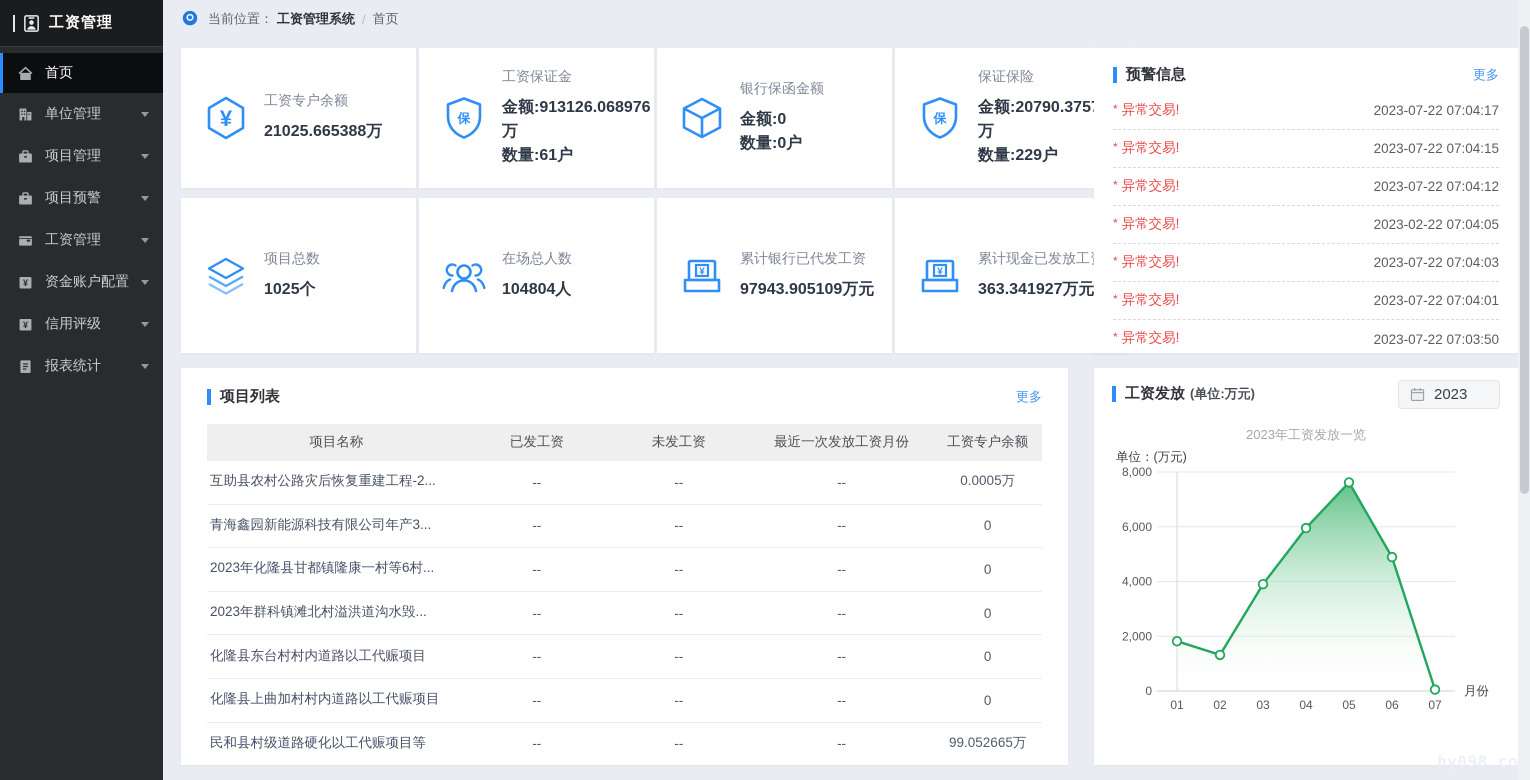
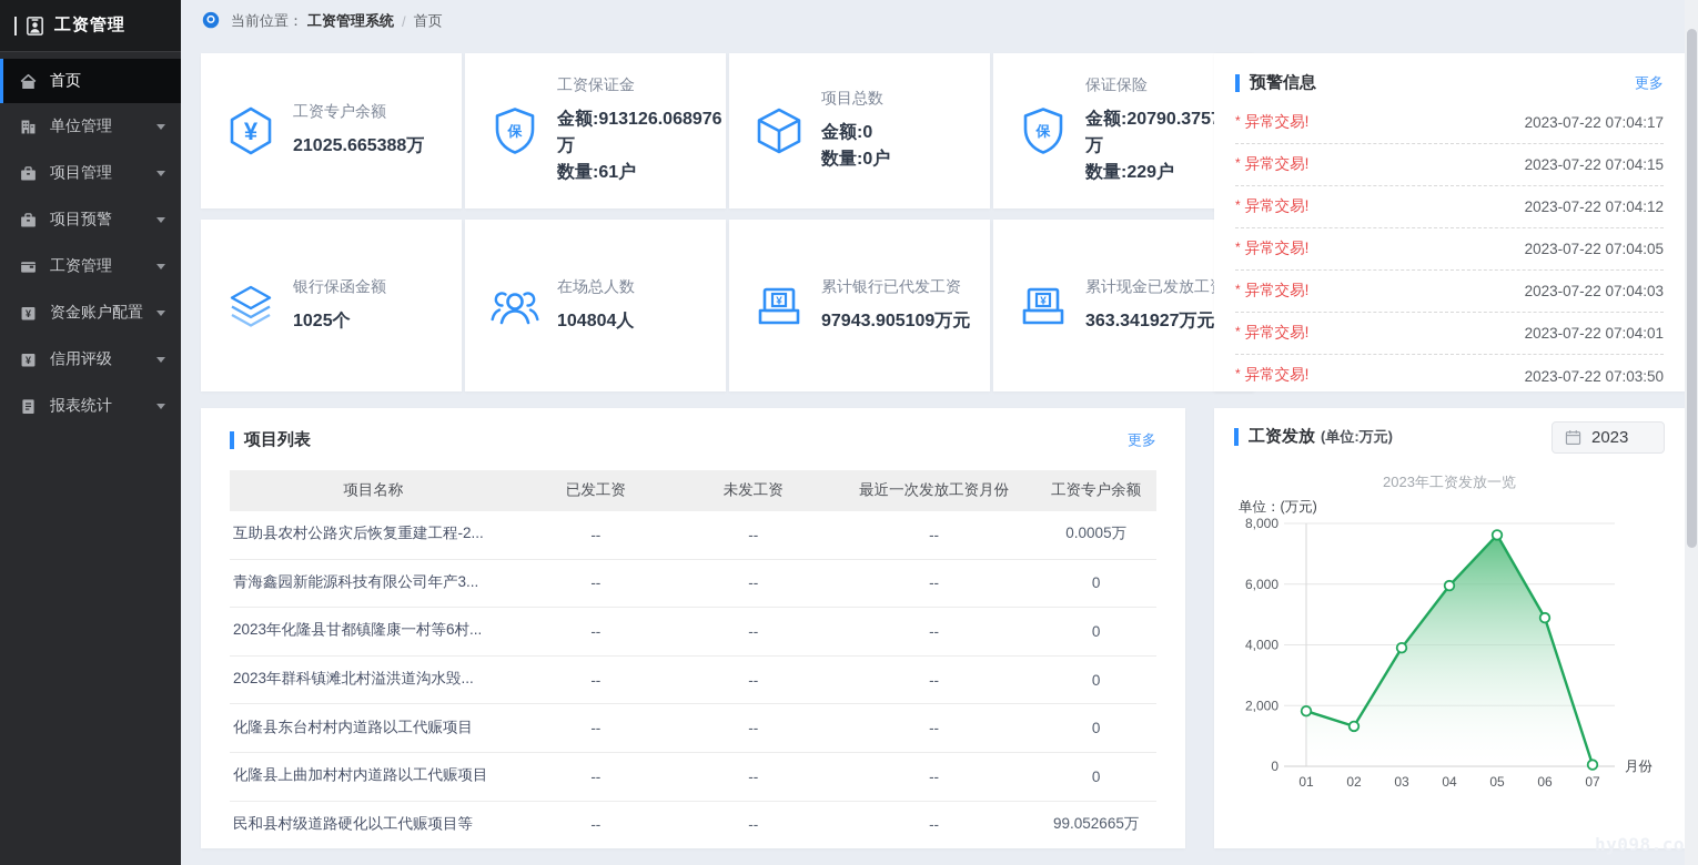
  工资管理
  首页
  单位管理
  项目管理
  项目预警
  工资管理
  ¥
  资金账户配置
  ¥
  信用评级
  报表统计
  当前位置：
  工资管理系统
  /
  首页
  ¥
  工资专户余额
  21025.665388万
  保
  工资保证金
  金额:913126.068976万
  数量:61户
- 银行保函金额
+ 项目总数
  金额:0
  数量:0户
  保
  保证保险
  金额:20790.375万
  数量:229户
- 项目总数
+ 银行保函金额
  1025个
  在场总人数
  104804人
  ¥
  累计银行已代发工资
  97943.905109万元
  ¥
  累计现金已发放工
  363.341927万元
  预警信息
  更多
  *
  异常交易!
  2023-07-22 07:04:17
  *
  异常交易!
  2023-07-22 07:04:15
  *
  异常交易!
  2023-07-22 07:04:12
  *
  异常交易!
- 2023-02-22 07:04:05
+ 2023-07-22 07:04:05
  *
  异常交易!
  2023-07-22 07:04:03
  *
  异常交易!
  2023-07-22 07:04:01
  *
  异常交易!
  2023-07-22 07:03:50
  项目列表
  更多
  项目名称
  已发工资
  未发工资
  最近一次发放工资月份
  工资专户余额
  互助县农村公路灾后恢复重建工程-2...
  --
  --
  --
  0.0005万
  青海鑫园新能源科技有限公司年产3...
  --
  --
  --
  0
  2023年化隆县甘都镇隆康一村等6村...
  --
  --
  --
  0
  2023年群科镇滩北村溢洪道沟水毁...
  --
  --
  --
  0
  化隆县东台村村内道路以工代赈项目
  --
  --
  --
  0
  化隆县上曲加村村内道路以工代赈项目
  --
  --
  --
  0
  民和县村级道路硬化以工代赈项目等
  --
  --
  --
  99.052665万
  工资发放
  (单位:万元)
  2023
  2023年工资发放一览
  单位：(万元)
  0
  2,000
  4,000
  6,000
  8,000
  01
  02
  03
  04
  05
  06
  07
  月份
  hy098.co
